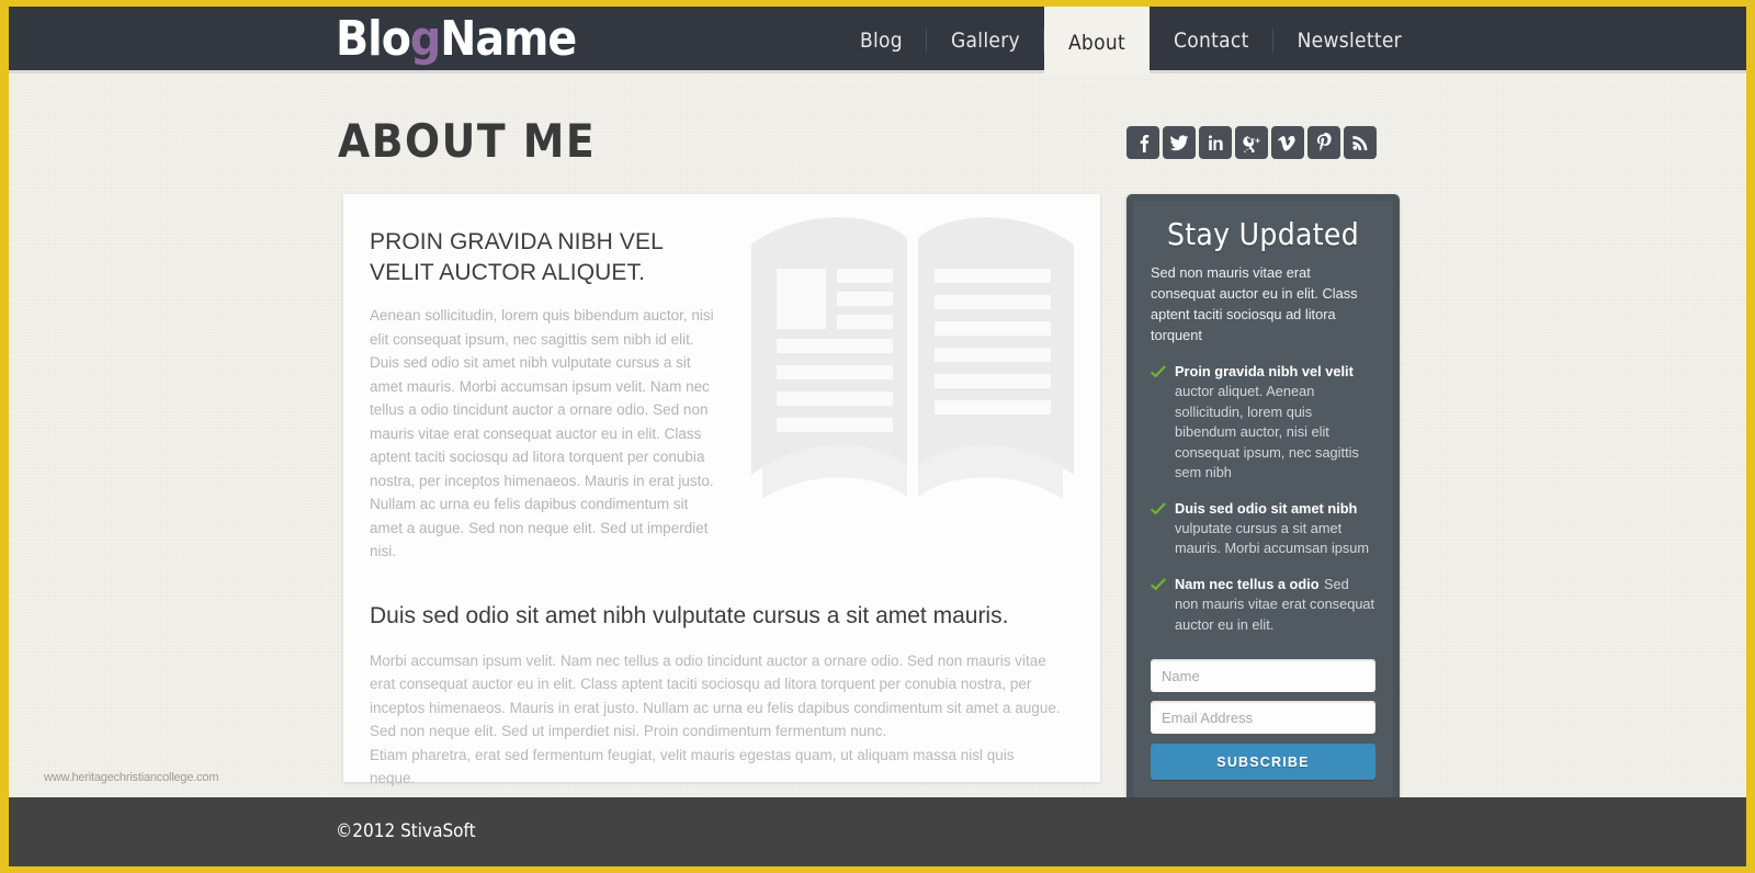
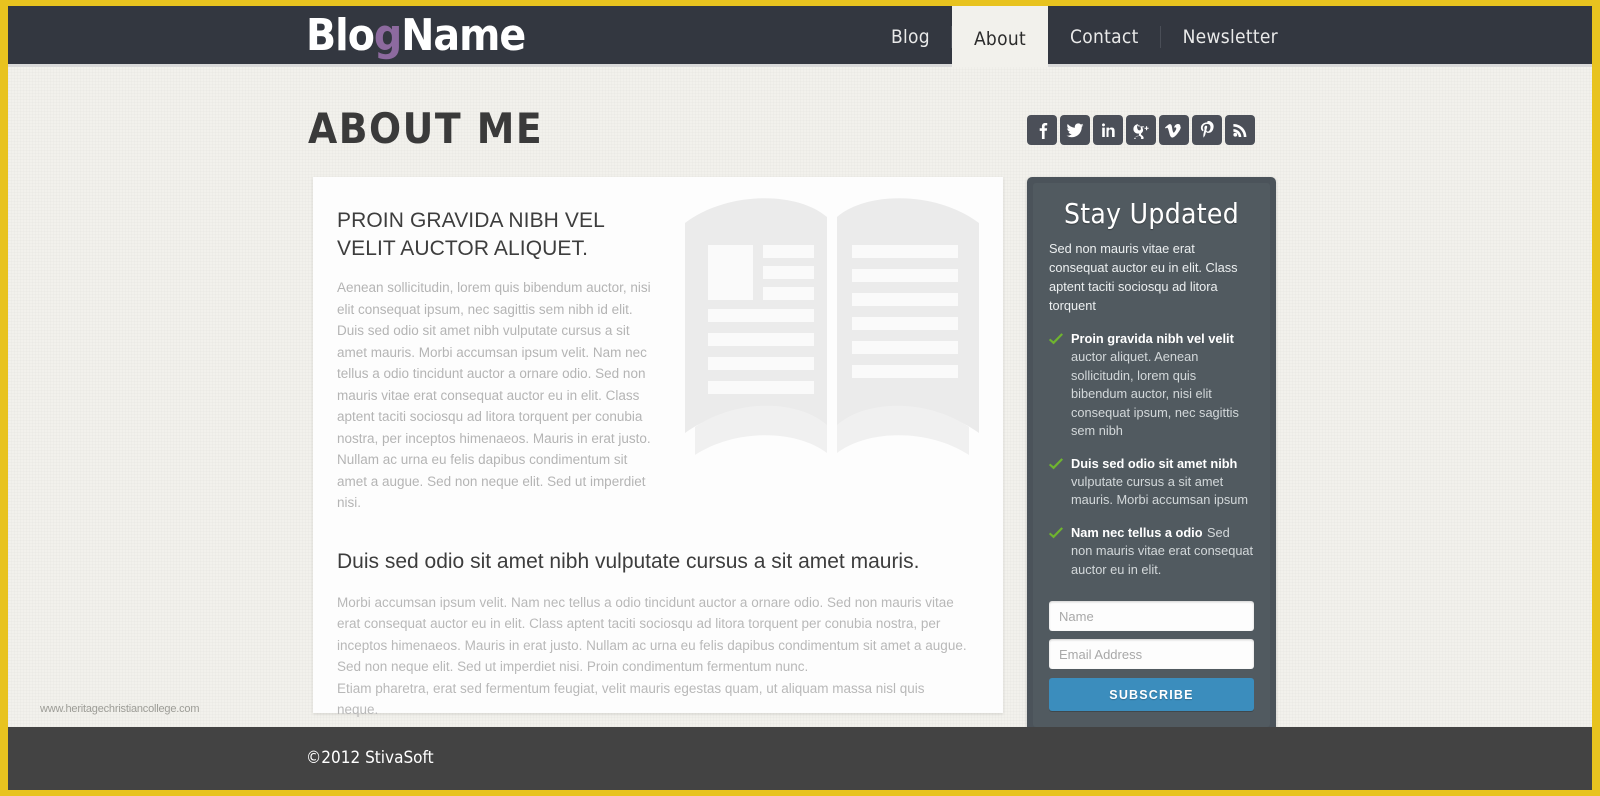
  BlogName
  Blog
- Gallery
  About
  Contact
  Newsletter
  ABOUT ME
  PROIN GRAVIDA NIBH VEL VELIT AUCTOR ALIQUET.
  Aenean sollicitudin, lorem quis bibendum auctor, nisi elit consequat ipsum, nec sagittis sem nibh id elit. Duis sed odio sit amet nibh vulputate cursus a sit amet mauris. Morbi accumsan ipsum velit. Nam nec tellus a odio tincidunt auctor a ornare odio. Sed non mauris vitae erat consequat auctor eu in elit. Class aptent taciti sociosqu ad litora torquent per conubia nostra, per inceptos himenaeos. Mauris in erat justo. Nullam ac urna eu felis dapibus condimentum sit amet a augue. Sed non neque elit. Sed ut imperdiet nisi.
  Duis sed odio sit amet nibh vulputate cursus a sit amet mauris.
  Morbi accumsan ipsum velit. Nam nec tellus a odio tincidunt auctor a ornare odio. Sed non mauris vitae erat consequat auctor eu in elit. Class aptent taciti sociosqu ad litora torquent per conubia nostra, per inceptos himenaeos. Mauris in erat justo. Nullam ac urna eu felis dapibus condimentum sit amet a augue. Sed non neque elit. Sed ut imperdiet nisi. Proin condimentum fermentum nunc.
  Etiam pharetra, erat sed fermentum feugiat, velit mauris egestas quam, ut aliquam massa nisl quis neque.
  Stay Updated
  Sed non mauris vitae erat consequat auctor eu in elit. Class aptent taciti sociosqu ad litora torquent
  Proin gravida nibh vel velit auctor aliquet. Aenean sollicitudin, lorem quis bibendum auctor, nisi elit consequat ipsum, nec sagittis sem nibh
  Duis sed odio sit amet nibh vulputate cursus a sit amet mauris. Morbi accumsan ipsum
  Nam nec tellus a odio Sed non mauris vitae erat consequat auctor eu in elit.
  Name Email Address SUBSCRIBE
  www.heritagechristiancollege.com
  ©2012 StivaSoft
